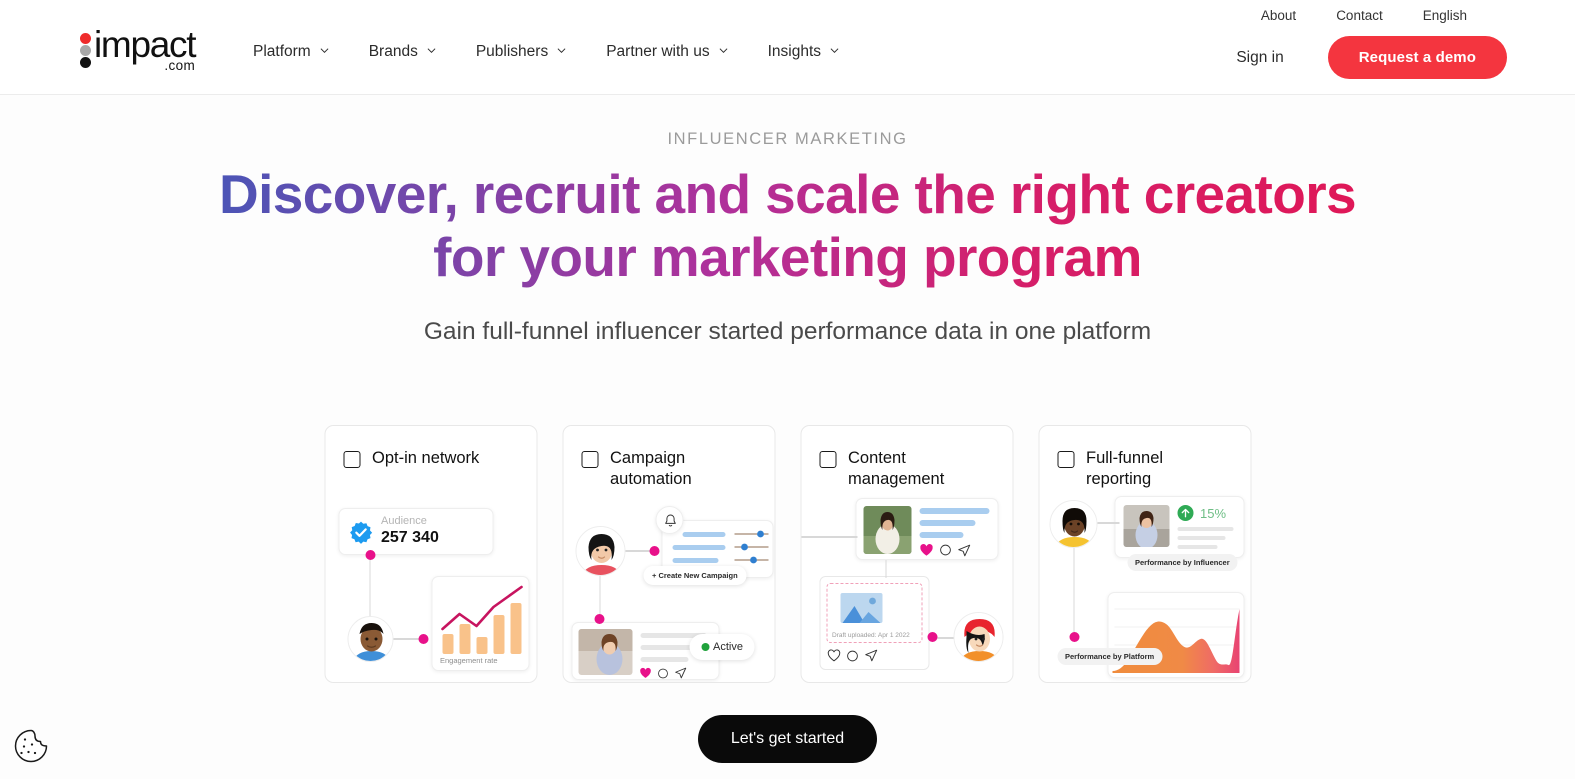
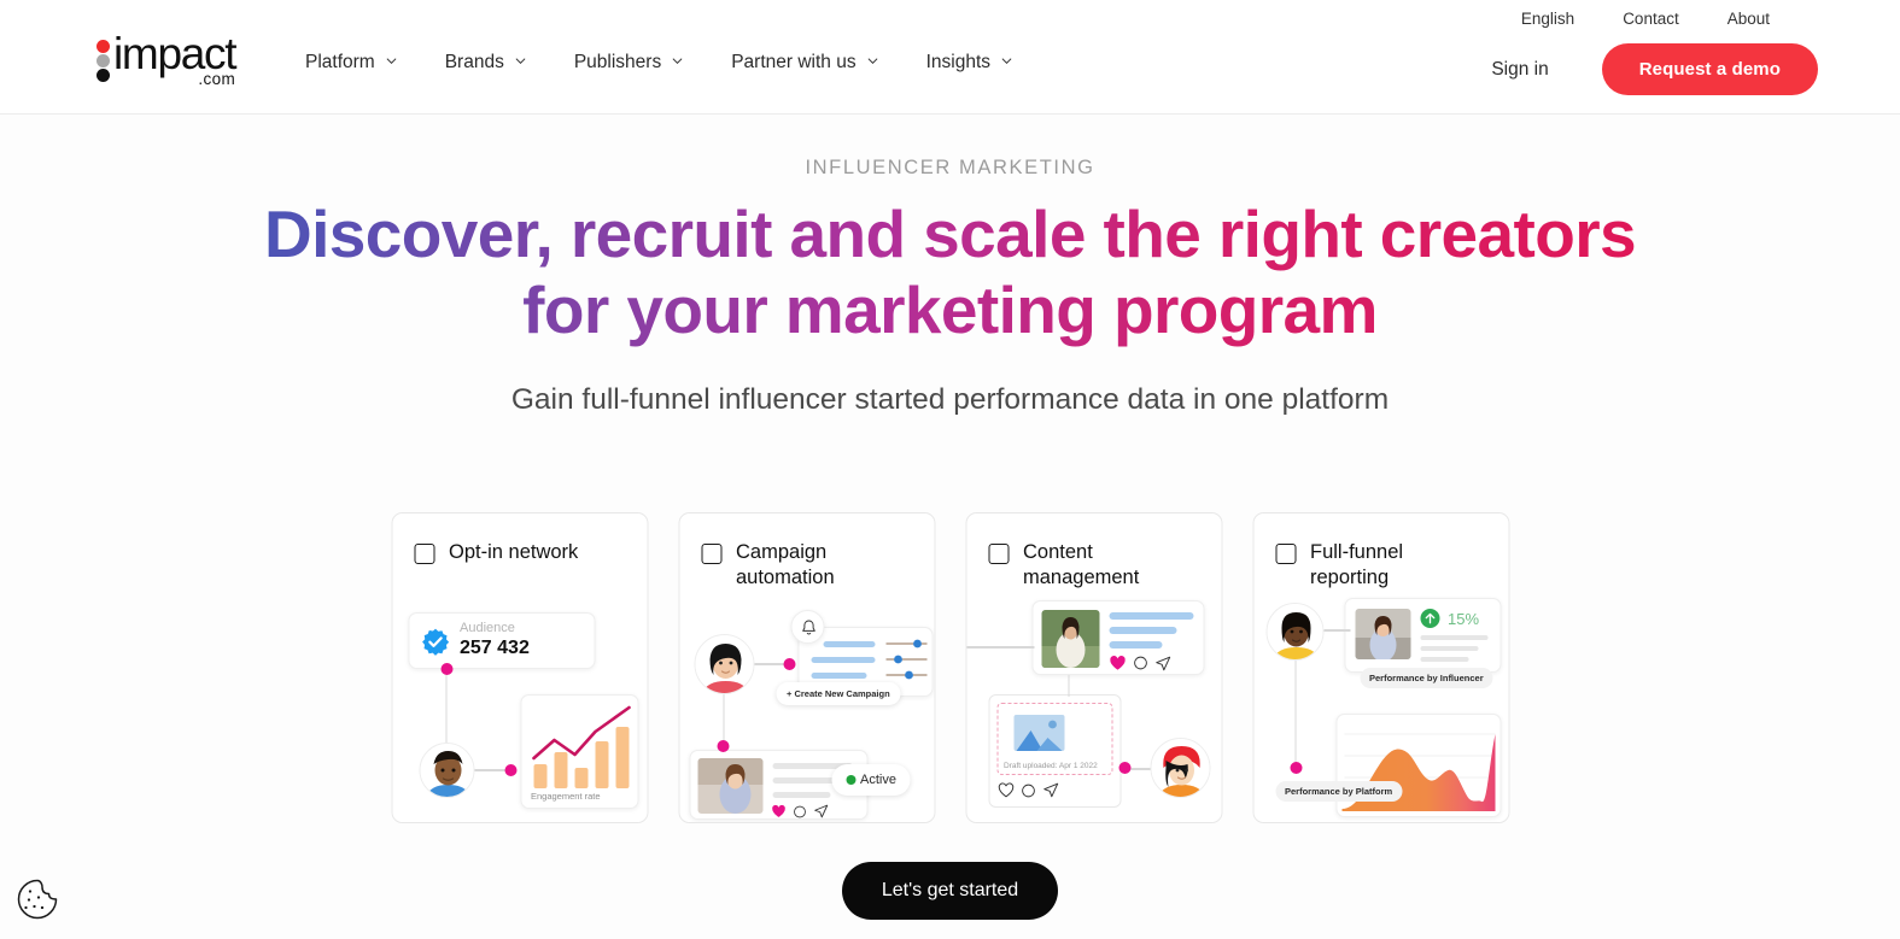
- About
+ English
  Contact
- English
+ About
  impact
  .com
  Platform
  Brands
  Publishers
  Partner with us
  Insights
  Sign in
  Request a demo
  INFLUENCER MARKETING
  Discover, recruit and scale the right creators for your marketing program
  Gain full-funnel influencer started performance data in one platform
  Opt-in network
  Audience
- 257 340
+ 257 432
  Engagement rate
  Campaign automation
  + Create New Campaign
  Active
  Content management
  Full-funnel reporting
  15%
  Performance by Influencer
  Performance by Platform
  Let's get started
